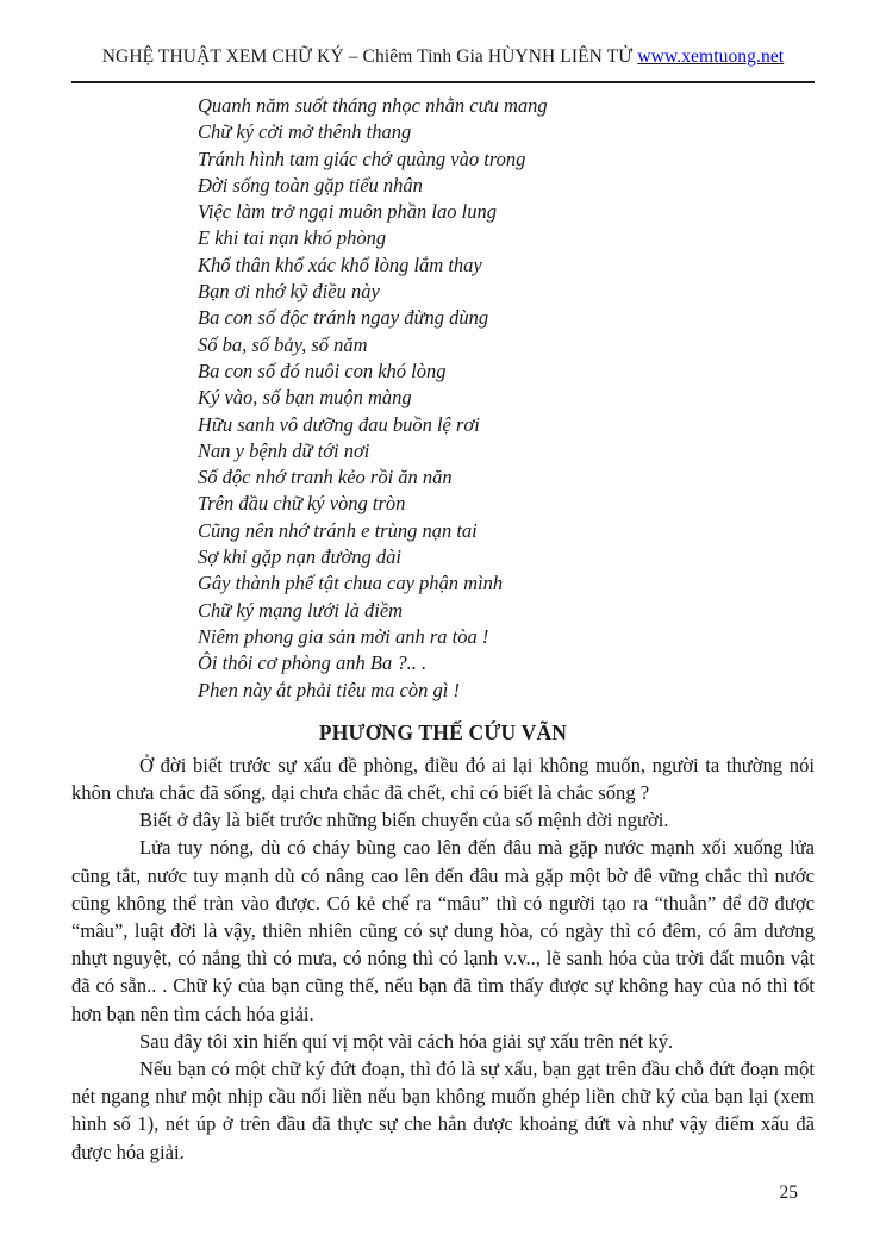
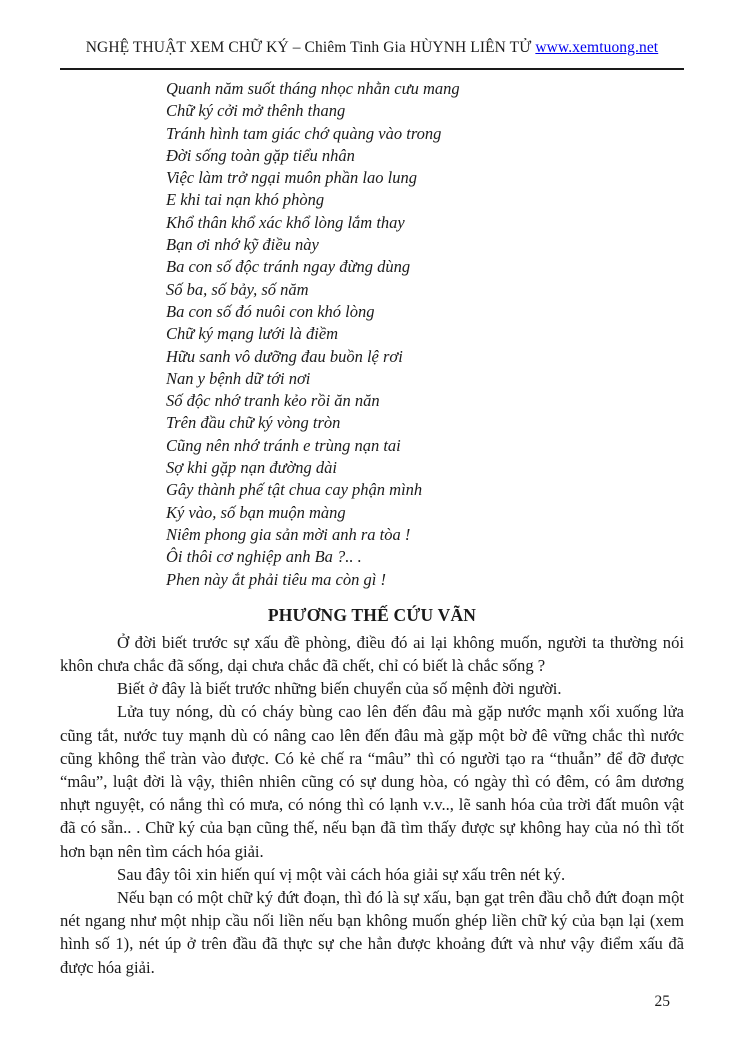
  NGHỆ THUẬT XEM CHỮ KÝ – Chiêm Tinh Gia HÙYNH LIÊN TỬ www.xemtuong.net
  Quanh năm suốt tháng nhọc nhằn cưu mang
  Chữ ký cởi mở thênh thang
  Tránh hình tam giác chớ quàng vào trong
  Đời sống toàn gặp tiểu nhân
  Việc làm trở ngại muôn phần lao lung
  E khi tai nạn khó phòng
  Khổ thân khổ xác khổ lòng lắm thay
  Bạn ơi nhớ kỹ điều này
  Ba con số độc tránh ngay đừng dùng
  Số ba, số bảy, số năm
  Ba con số đó nuôi con khó lòng
- Ký vào, số bạn muộn màng
+ Chữ ký mạng lưới là điềm
  Hữu sanh vô dưỡng đau buồn lệ rơi
  Nan y bệnh dữ tới nơi
  Số độc nhớ tranh kẻo rồi ăn năn
  Trên đầu chữ ký vòng tròn
  Cũng nên nhớ tránh e trùng nạn tai
  Sợ khi gặp nạn đường dài
  Gây thành phế tật chua cay phận mình
- Chữ ký mạng lưới là điềm
+ Ký vào, số bạn muộn màng
  Niêm phong gia sản mời anh ra tòa !
- Ôi thôi cơ phòng anh Ba ?.. .
+ Ôi thôi cơ nghiệp anh Ba ?.. .
  Phen này ắt phải tiêu ma còn gì !
  PHƯƠNG THẾ CỨU VÃN
  Ở đời biết trước sự xấu đề phòng, điều đó ai lại không muốn, người ta thường nói khôn chưa chắc đã sống, dại chưa chắc đã chết, chỉ có biết là chắc sống ?
  Biết ở đây là biết trước những biến chuyển của số mệnh đời người.
  Lửa tuy nóng, dù có cháy bùng cao lên đến đâu mà gặp nước mạnh xối xuống lửa cũng tắt, nước tuy mạnh dù có nâng cao lên đến đâu mà gặp một bờ đê vững chắc thì nước cũng không thể tràn vào được. Có kẻ chế ra “mâu” thì có người tạo ra “thuẫn” để đỡ được “mâu”, luật đời là vậy, thiên nhiên cũng có sự dung hòa, có ngày thì có đêm, có âm dương nhựt nguyệt, có nắng thì có mưa, có nóng thì có lạnh v.v.., lẽ sanh hóa của trời đất muôn vật đã có sẵn.. . Chữ ký của bạn cũng thế, nếu bạn đã tìm thấy được sự không hay của nó thì tốt hơn bạn nên tìm cách hóa giải.
  Sau đây tôi xin hiến quí vị một vài cách hóa giải sự xấu trên nét ký.
  Nếu bạn có một chữ ký đứt đoạn, thì đó là sự xấu, bạn gạt trên đầu chỗ đứt đoạn một nét ngang như một nhịp cầu nối liền nếu bạn không muốn ghép liền chữ ký của bạn lại (xem hình số 1), nét úp ở trên đầu đã thực sự che hẳn được khoảng đứt và như vậy điểm xấu đã được hóa giải.
  25
